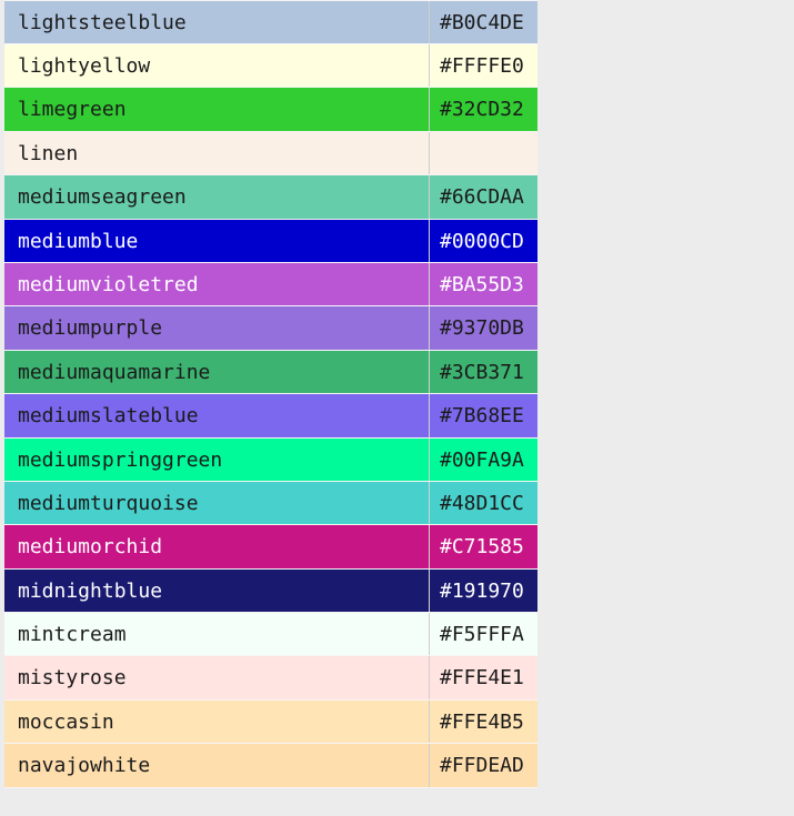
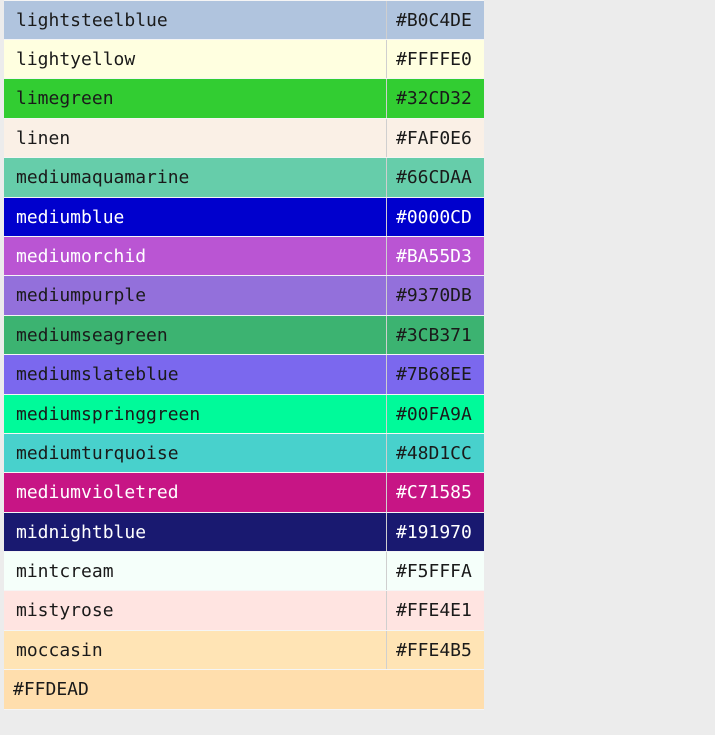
  lightsteelblue
  #B0C4DE
  lightyellow
  #FFFFE0
  limegreen
  #32CD32
  linen
+ #FAF0E6
- mediumseagreen
+ mediumaquamarine
  #66CDAA
  mediumblue
  #0000CD
- mediumvioletred
+ mediumorchid
  #BA55D3
  mediumpurple
  #9370DB
- mediumaquamarine
+ mediumseagreen
  #3CB371
  mediumslateblue
  #7B68EE
  mediumspringgreen
  #00FA9A
  mediumturquoise
  #48D1CC
- mediumorchid
+ mediumvioletred
  #C71585
  midnightblue
  #191970
  mintcream
  #F5FFFA
  mistyrose
  #FFE4E1
  moccasin
  #FFE4B5
- navajowhite
  #FFDEAD
